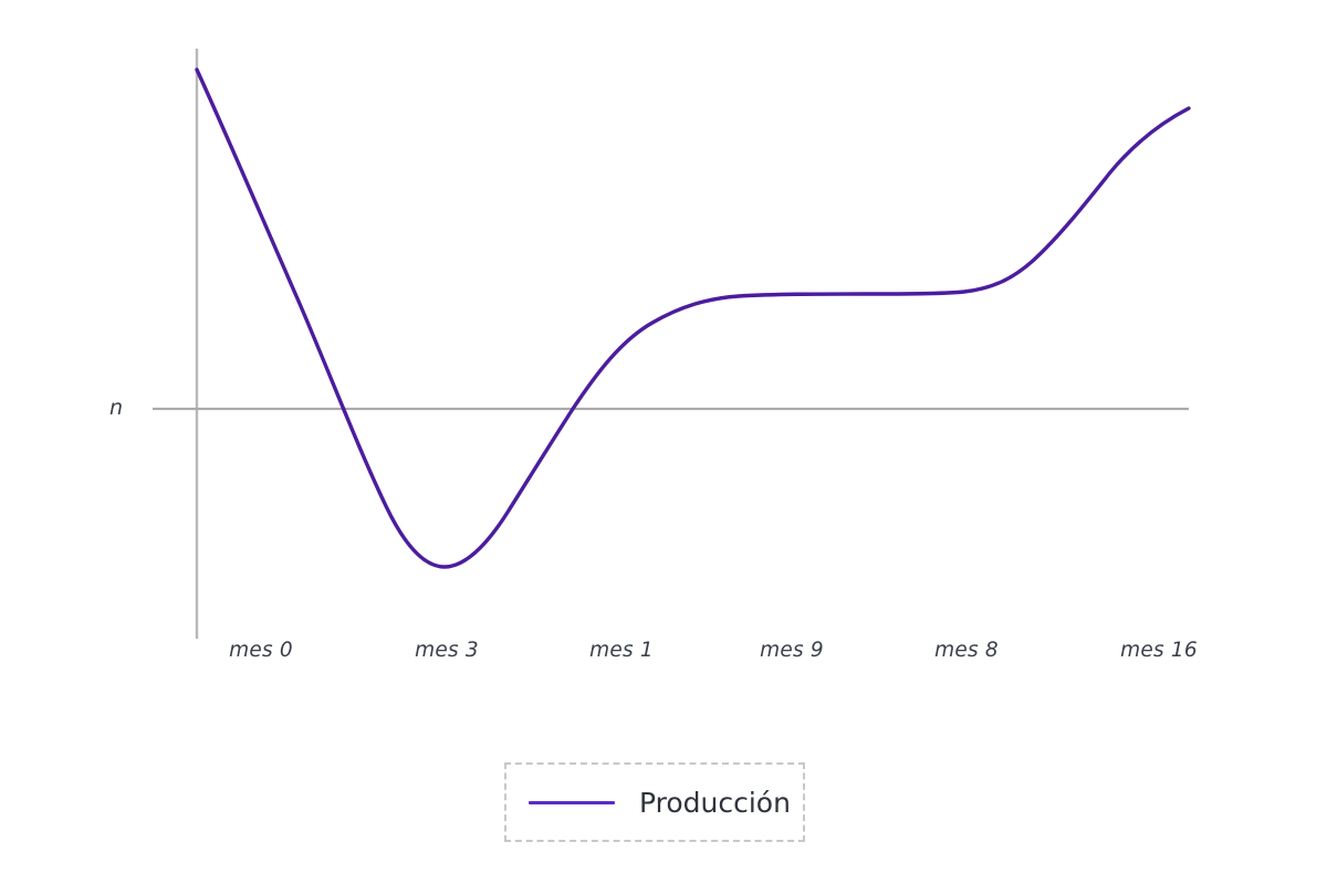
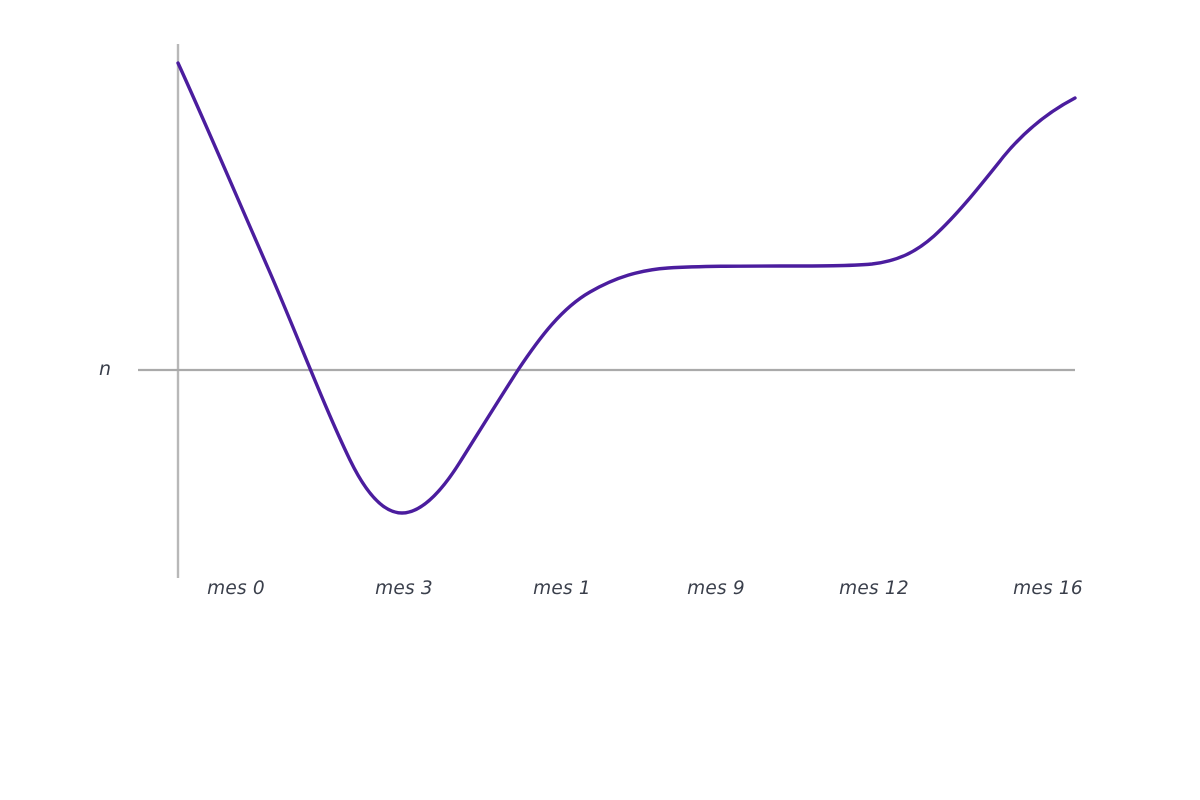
  n
  mes 0
  mes 3
  mes 1
  mes 9
- mes 8
+ mes 12
  mes 16
- Producción
